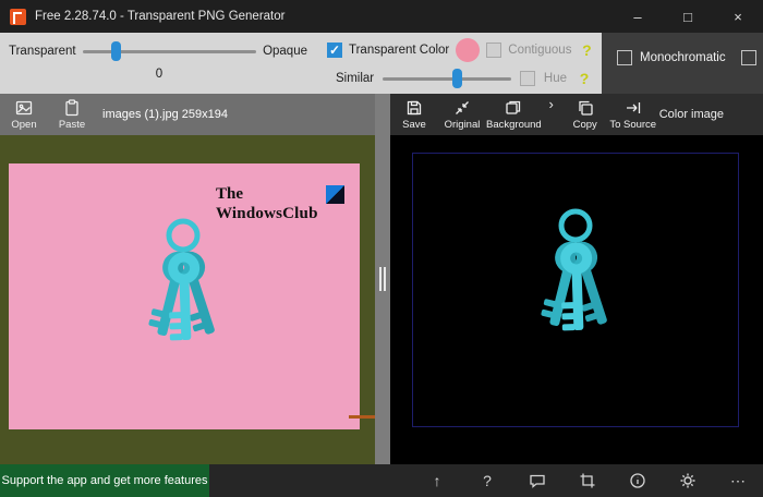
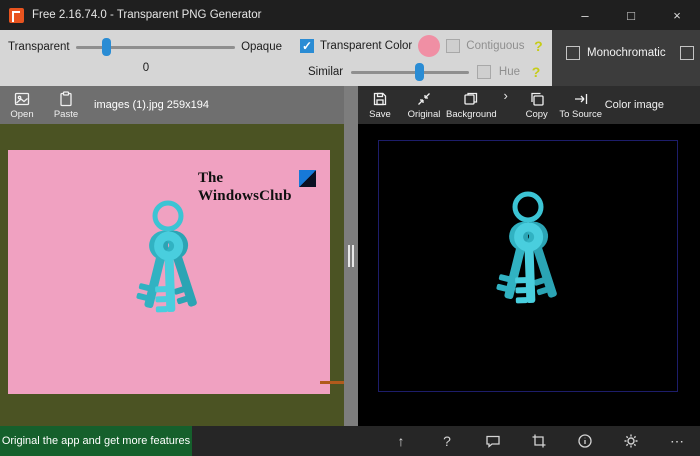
- Free 2.28.74.0 - Transparent PNG Generator
+ Free 2.16.74.0 - Transparent PNG Generator
  –
  □
  ×
  Transparent
  Opaque
  0
  Transparent Color
  Contiguous
  ?
  Similar
  Hue
  ?
  Monochromatic
  Open
  Paste
  images (1).jpg 259x194
  The
  WindowsClub
  Save
  Original
  Background
  ›
  Copy
  To Source
  Color image
- Support the app and get more features
+ Original the app and get more features
  ↑
  ?
  ⋯
